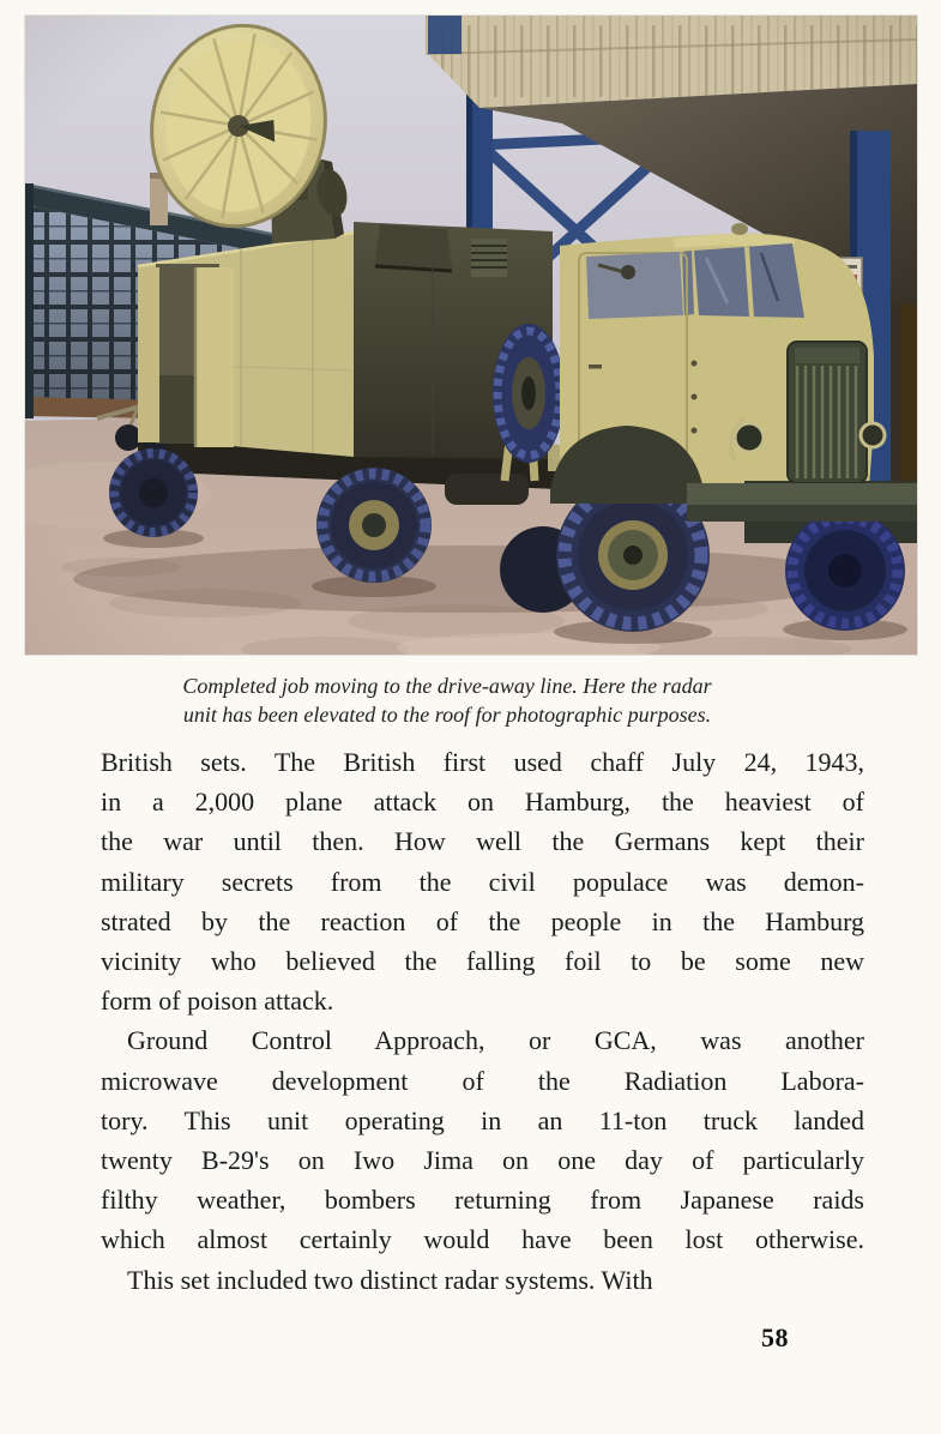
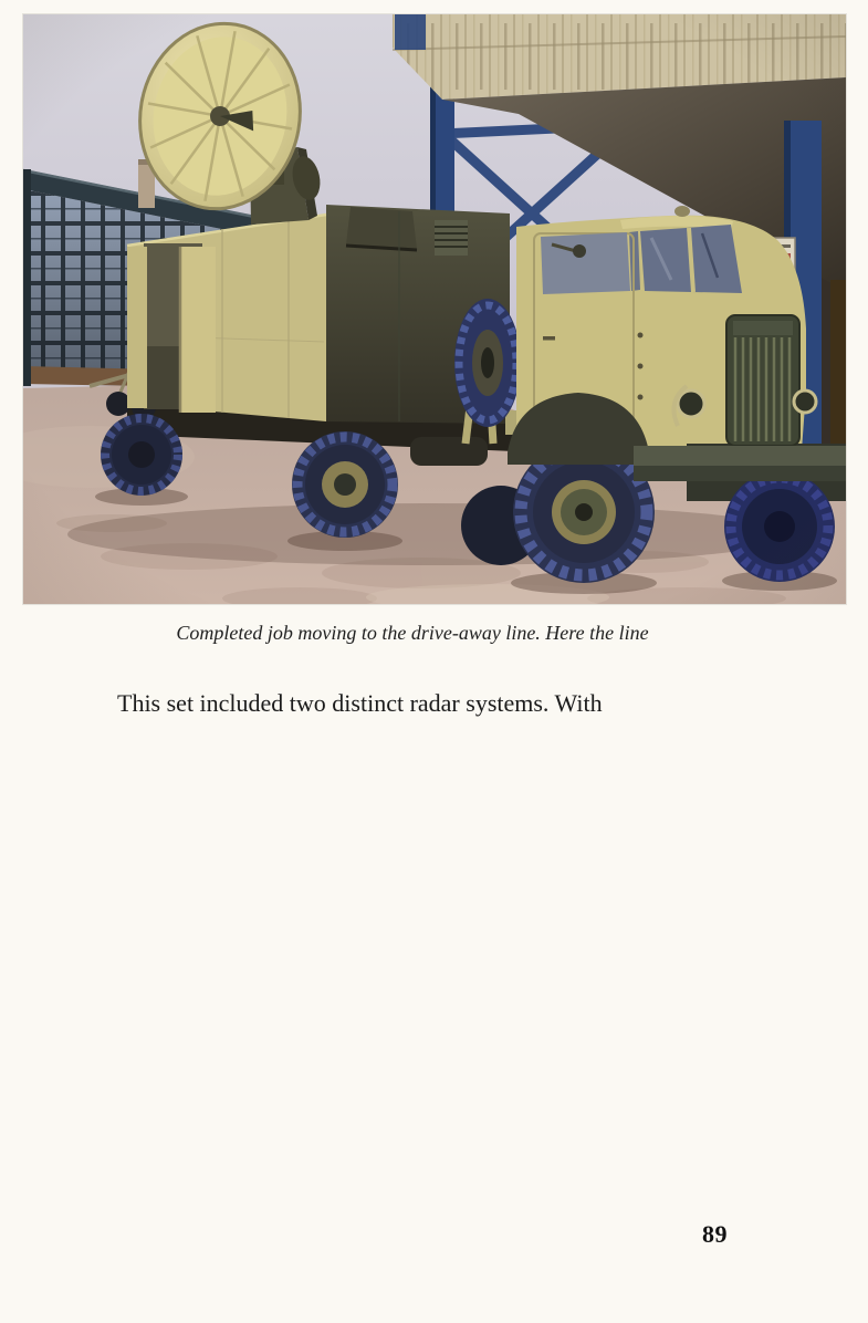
- Completed job moving to the drive-away line. Here the radar
+ Completed job moving to the drive-away line. Here the line
- unit has been elevated to the roof for photographic purposes.
- British sets. The British first used chaff July 24, 1943,
- in a 2,000 plane attack on Hamburg, the heaviest of
- the war until then. How well the Germans kept their
- military secrets from the civil populace was demon-
- strated by the reaction of the people in the Hamburg
- vicinity who believed the falling foil to be some new
- form of poison attack.
- Ground Control Approach, or GCA, was another
- microwave development of the Radiation Labora-
- tory. This unit operating in an 11-ton truck landed
- twenty B-29's on Iwo Jima on one day of particularly
- filthy weather, bombers returning from Japanese raids
- which almost certainly would have been lost otherwise.
  This set included two distinct radar systems. With
- 58
+ 89
